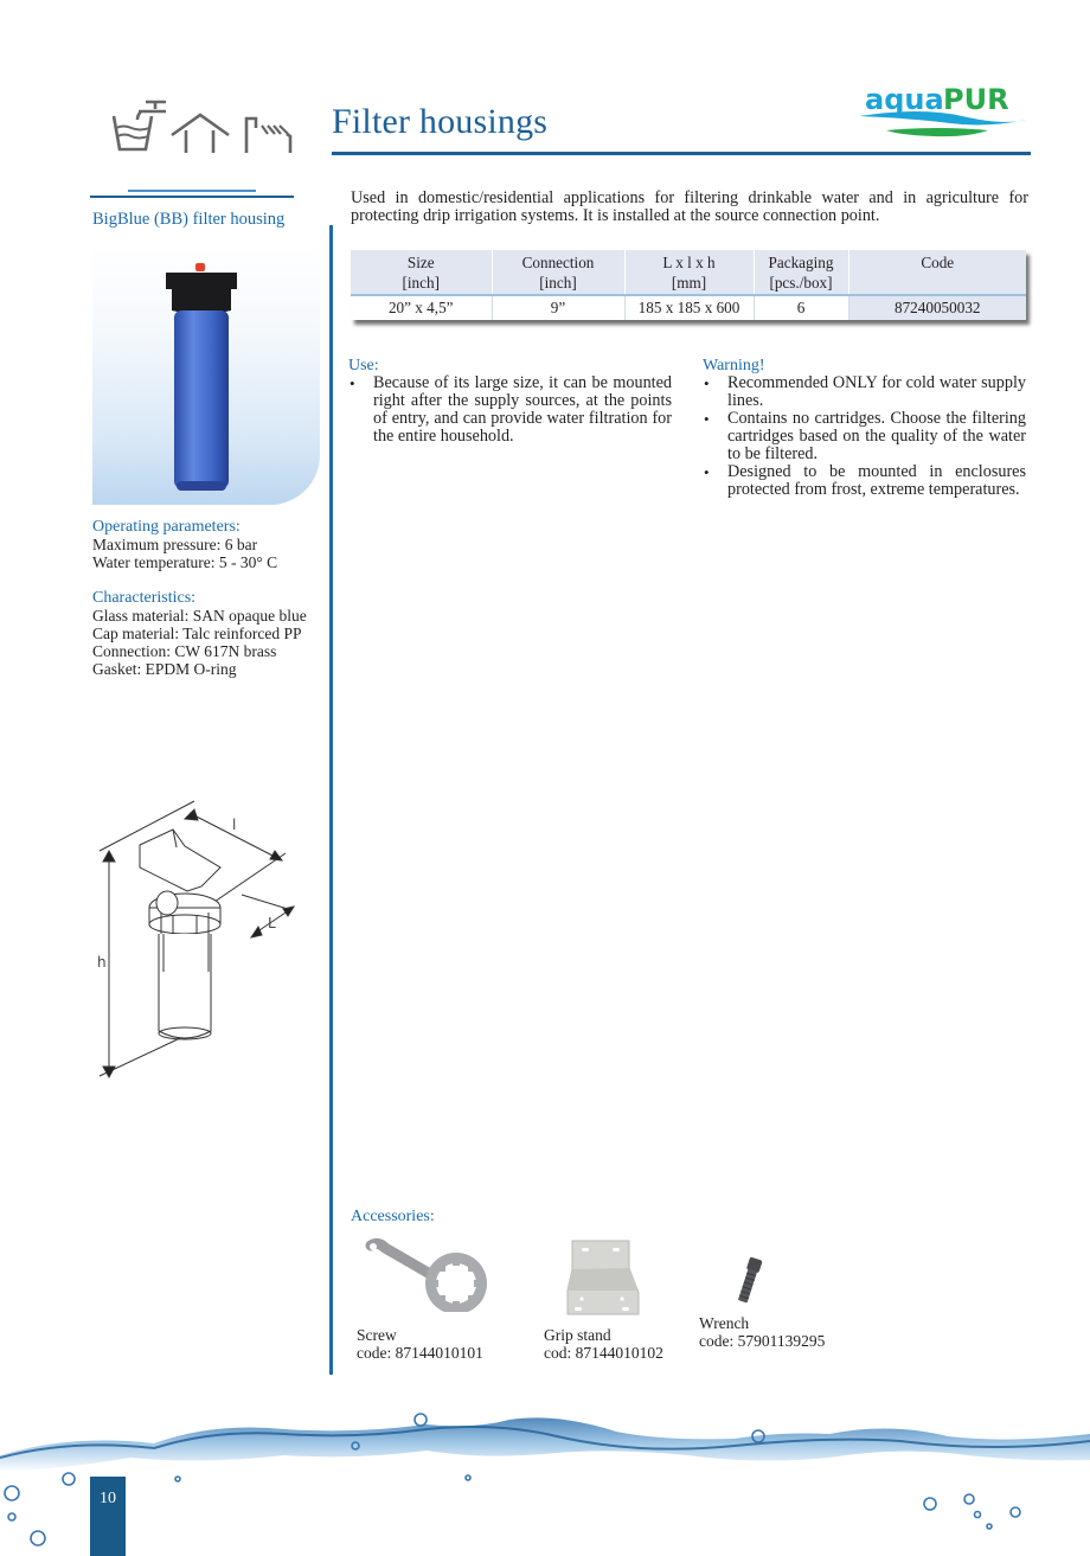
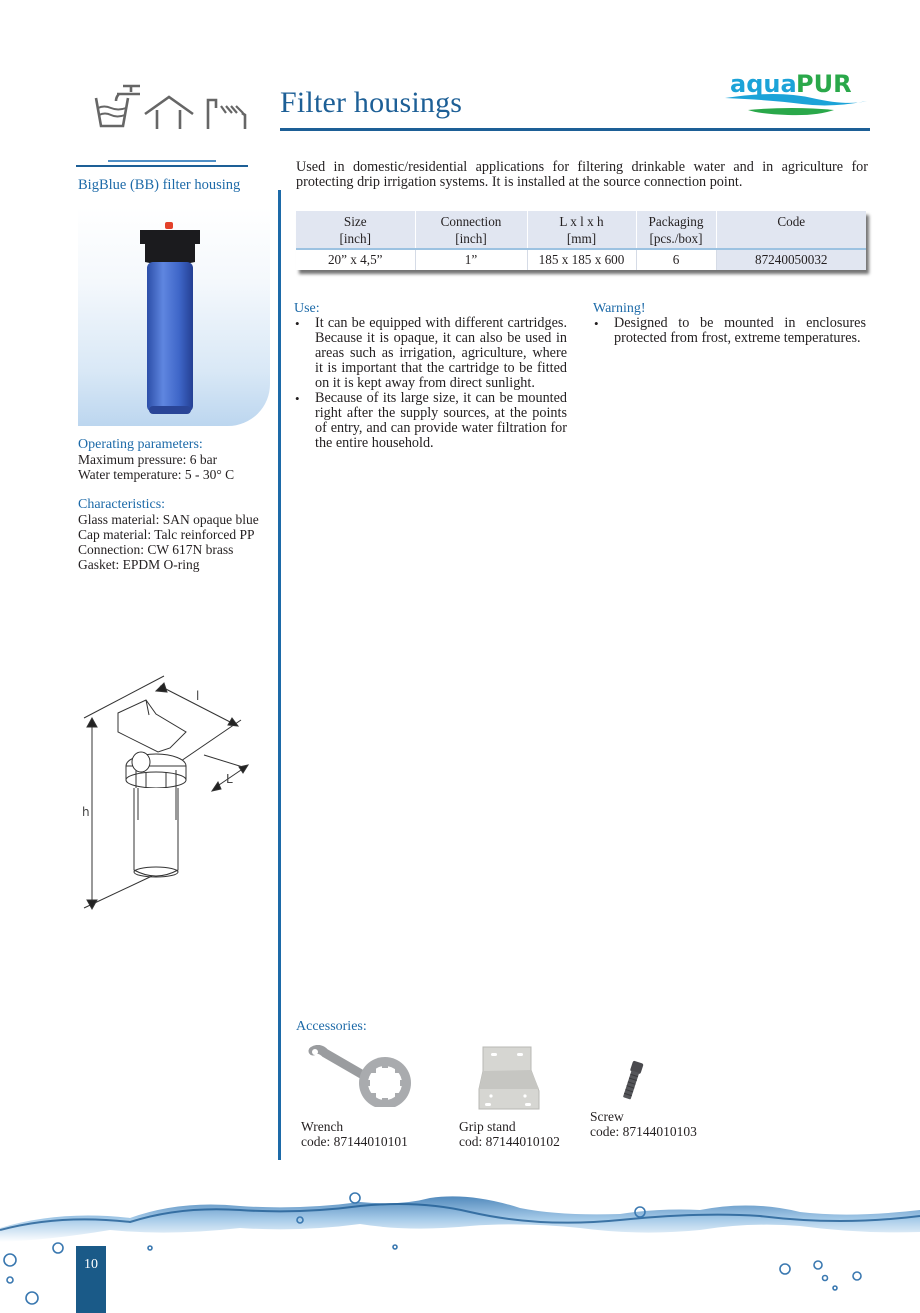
  Filter housings
  aqua
  PUR
  BigBlue (BB) filter housing
  Operating parameters:
  Maximum pressure: 6 bar
  Water temperature: 5 - 30° C
  Characteristics:
  Glass material: SAN opaque blue
  Cap material: Talc reinforced PP
  Connection: CW 617N brass
  Gasket: EPDM O-ring
  l
  L
  h
  Used in domestic/residential applications for filtering drinkable water and in agriculture for protecting drip irrigation systems. It is installed at the source connection point.
  Size[inch]	Connection[inch]	L x l x h[mm]	Packaging[pcs./box]	Code
- 20” x 4,5”	9”	185 x 185 x 600	6	87240050032
+ 20” x 4,5”	1”	185 x 185 x 600	6	87240050032
  Use:
+ It can be equipped with different cartridges. Because it is opaque, it can also be used in areas such as irrigation, agriculture, where it is important that the cartridge to be fitted on it is kept away from direct sunlight.
  Because of its large size, it can be mounted right after the supply sources, at the points of entry, and can provide water filtration for the entire household.
  Warning!
- Recommended ONLY for cold water supply lines.
- Contains no cartridges. Choose the filtering cartridges based on the quality of the water to be filtered.
  Designed to be mounted in enclosures protected from frost, extreme temperatures.
  Accessories:
- Screw
+ Wrench
  code: 87144010101
  Grip stand
  cod: 87144010102
- Wrench
+ Screw
- code: 57901139295
+ code: 87144010103
  10
